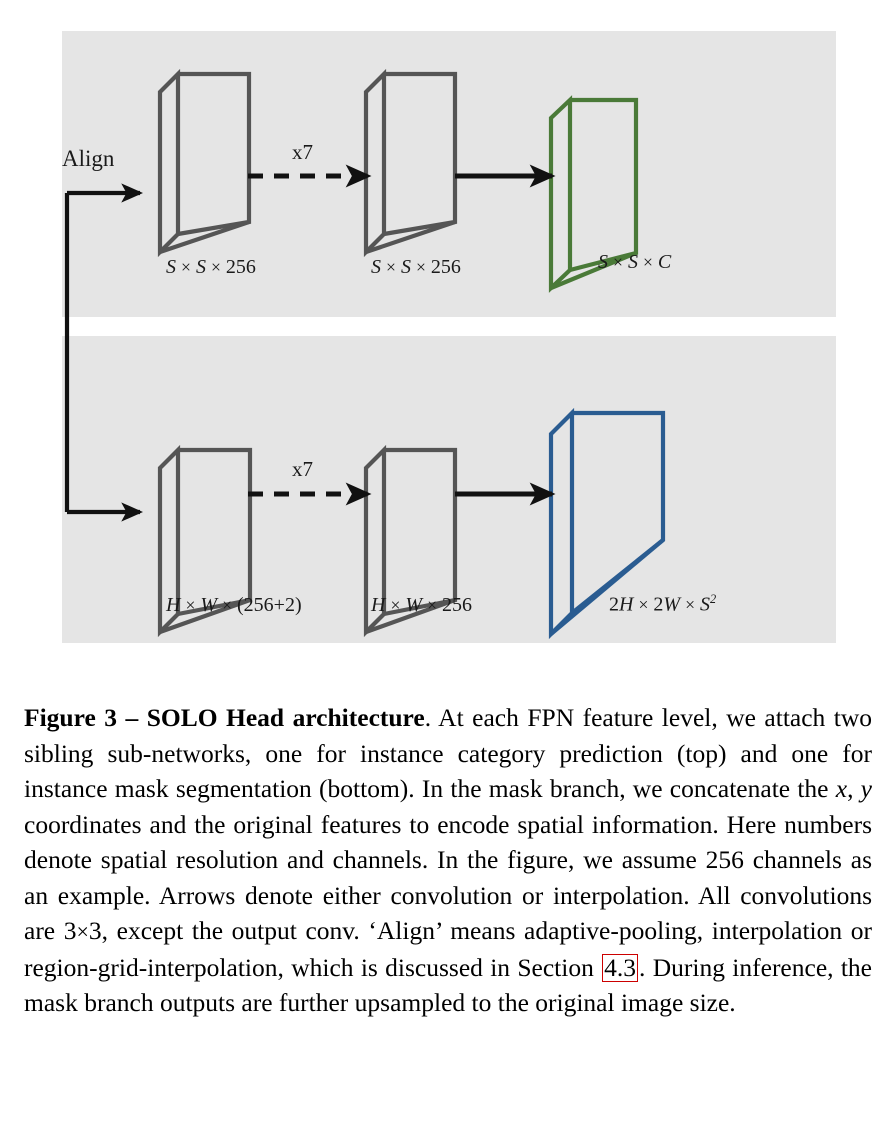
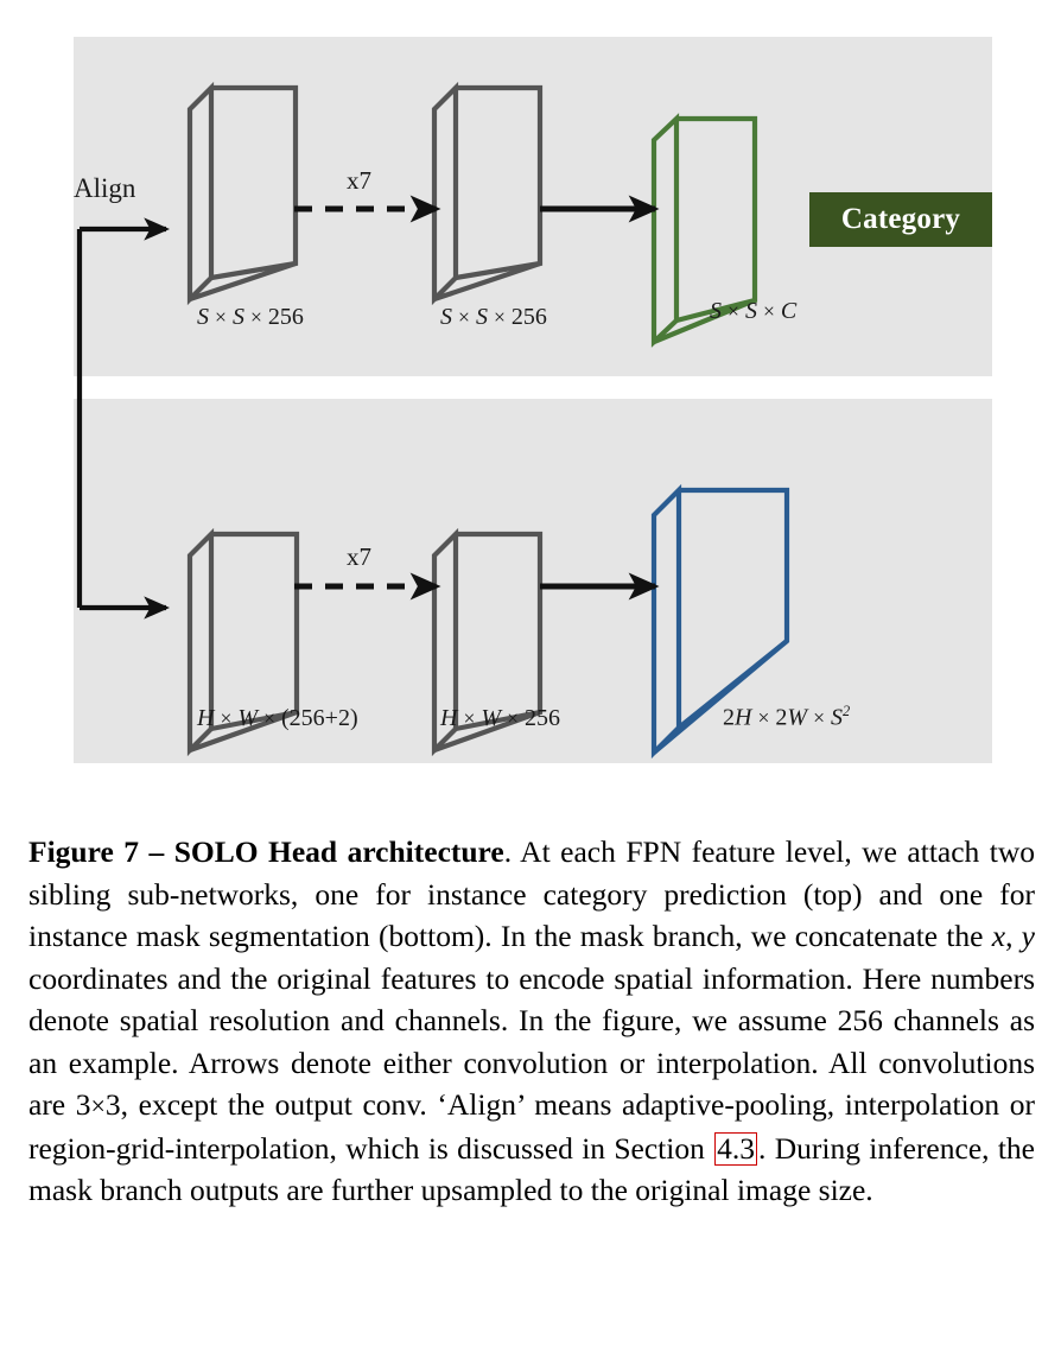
  Align
  x7
  x7
  S × S × 256
  S × S × 256
  S × S × C
  H × W × (256+2)
  H × W × 256
  2H × 2W × S2
+ Category
- Figure 3 – SOLO Head architecture. At each FPN feature level, we attach two sibling sub-networks, one for instance category prediction (top) and one for instance mask segmentation (bottom). In the mask branch, we concatenate the x, y coordinates and the original features to encode spatial information. Here numbers denote spatial resolution and channels. In the figure, we assume 256 channels as an example. Arrows denote either convolution or interpolation. All convolutions are 3×3, except the output conv. ‘Align’ means adaptive-pooling, interpolation or region-grid-interpolation, which is discussed in Section 4.3. During inference, the mask branch outputs are further upsampled to the original image size.
+ Figure 7 – SOLO Head architecture. At each FPN feature level, we attach two sibling sub-networks, one for instance category prediction (top) and one for instance mask segmentation (bottom). In the mask branch, we concatenate the x, y coordinates and the original features to encode spatial information. Here numbers denote spatial resolution and channels. In the figure, we assume 256 channels as an example. Arrows denote either convolution or interpolation. All convolutions are 3×3, except the output conv. ‘Align’ means adaptive-pooling, interpolation or region-grid-interpolation, which is discussed in Section 4.3. During inference, the mask branch outputs are further upsampled to the original image size.
